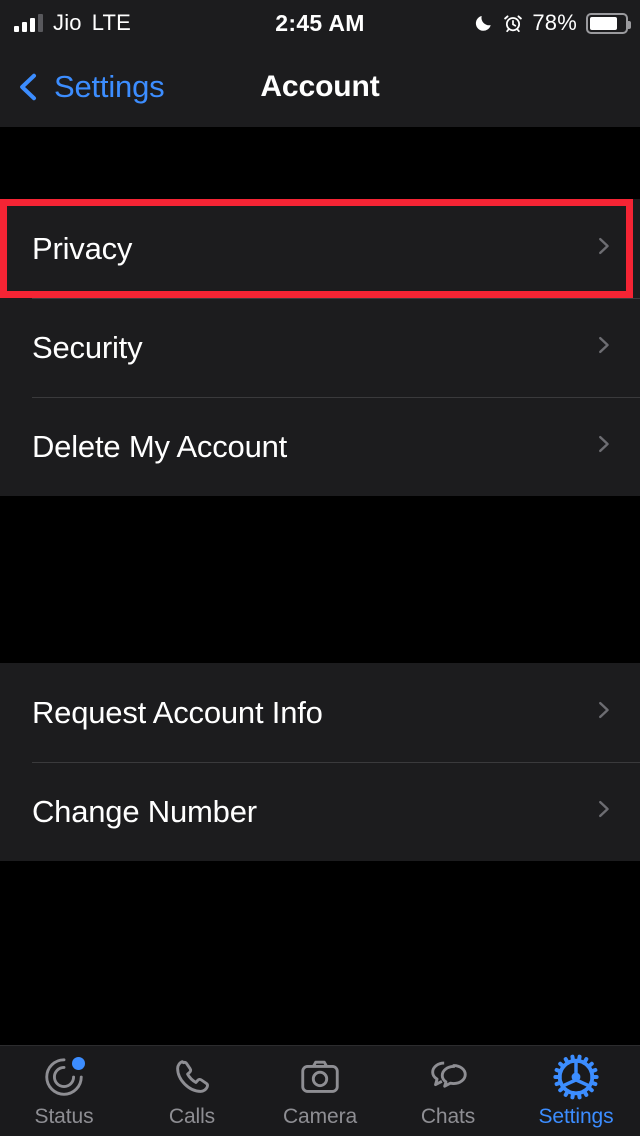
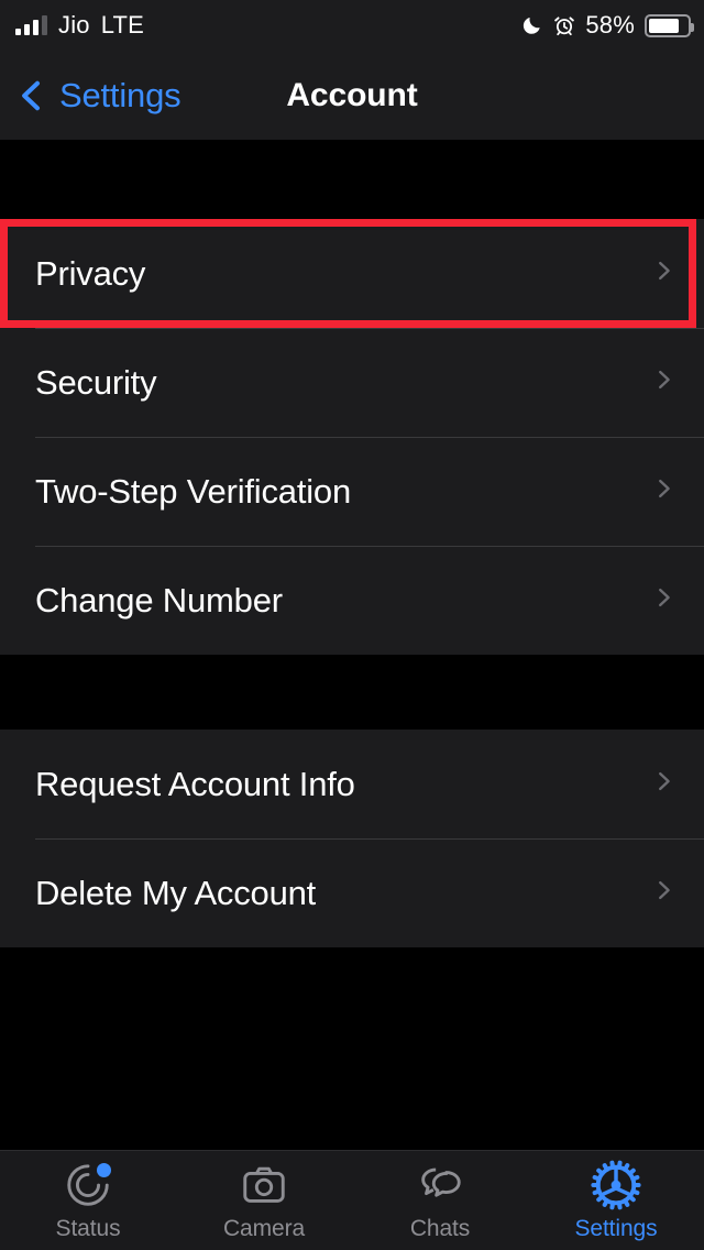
  Jio
  LTE
- 2:45 AM
- 78%
+ 58%
  Settings
  Account
  Privacy
  Security
+ Two-Step Verification
- Delete My Account
+ Change Number
  Request Account Info
- Change Number
+ Delete My Account
  Status
- Calls
  Camera
  Chats
  Settings
